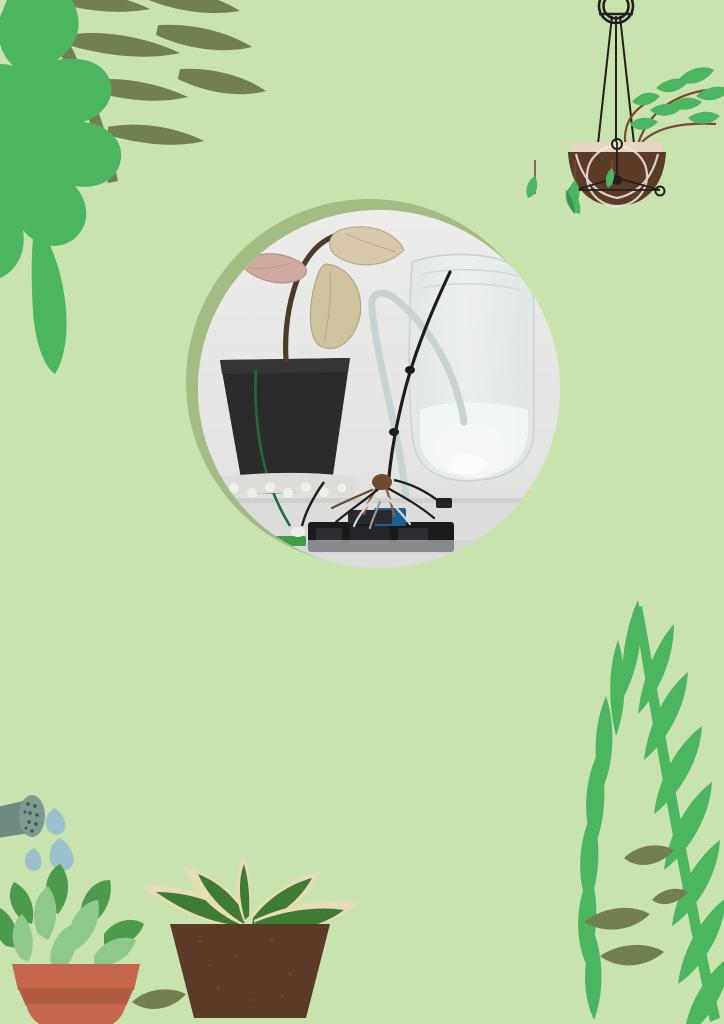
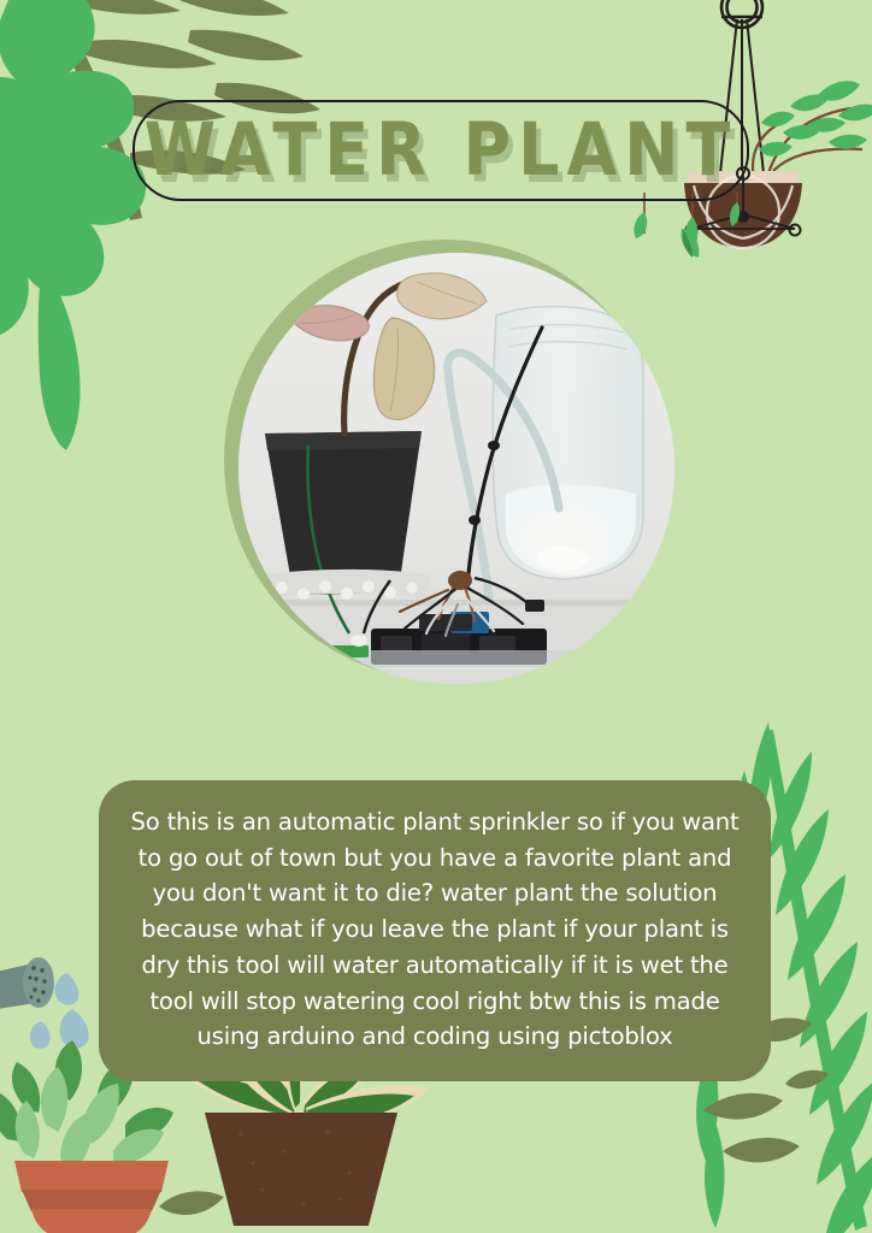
+ WATER PLANT
+ So this is an automatic plant sprinkler so if you want to go out of town but you have a favorite plant and you don't want it to die? water plant the solution because what if you leave the plant if your plant is dry this tool will water automatically if it is wet the tool will stop watering cool right btw this is made using arduino and coding using pictoblox
